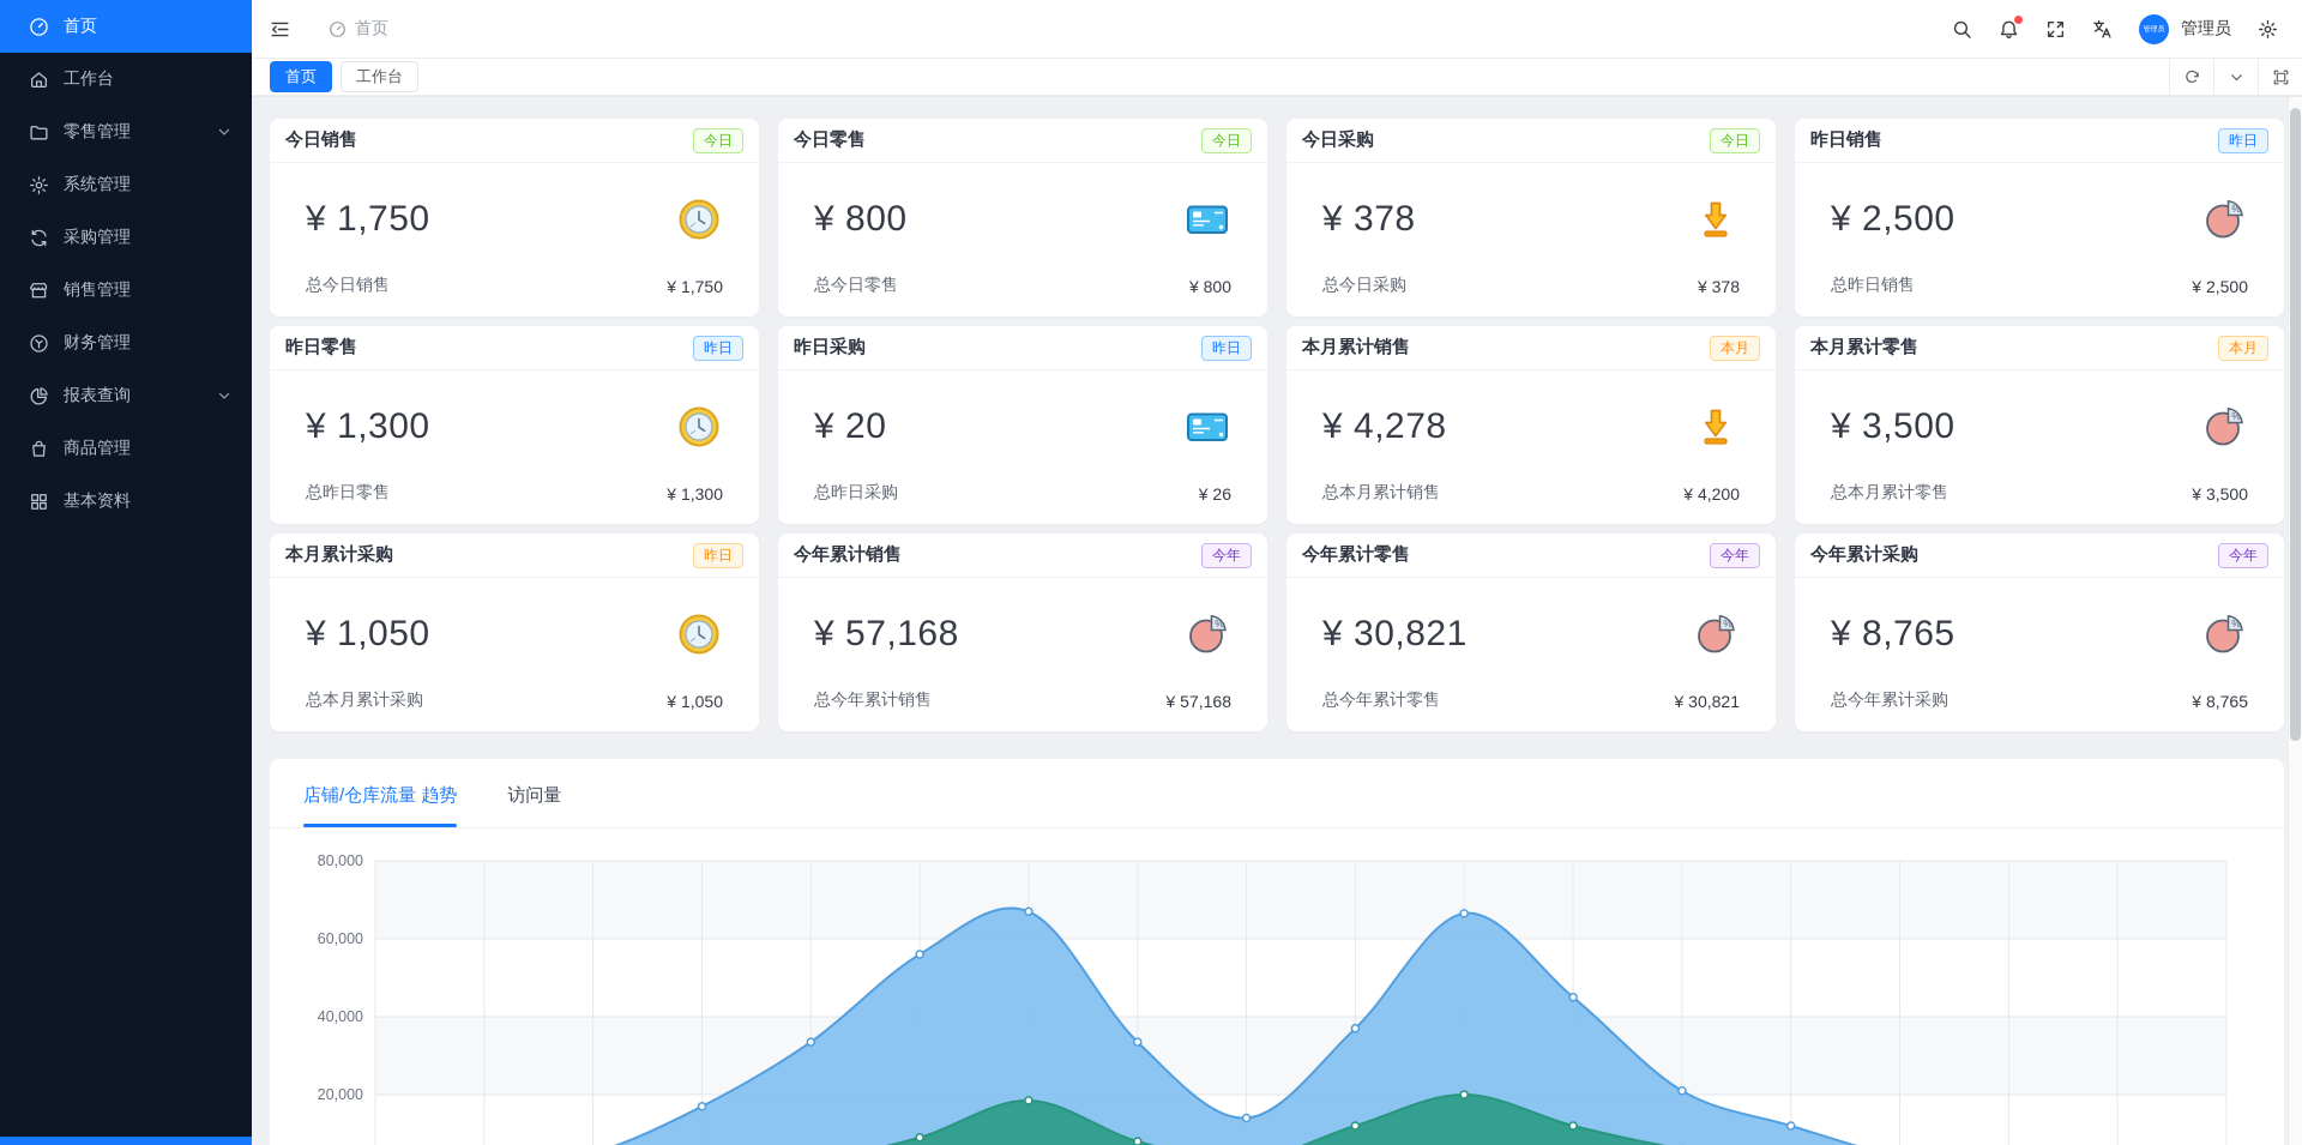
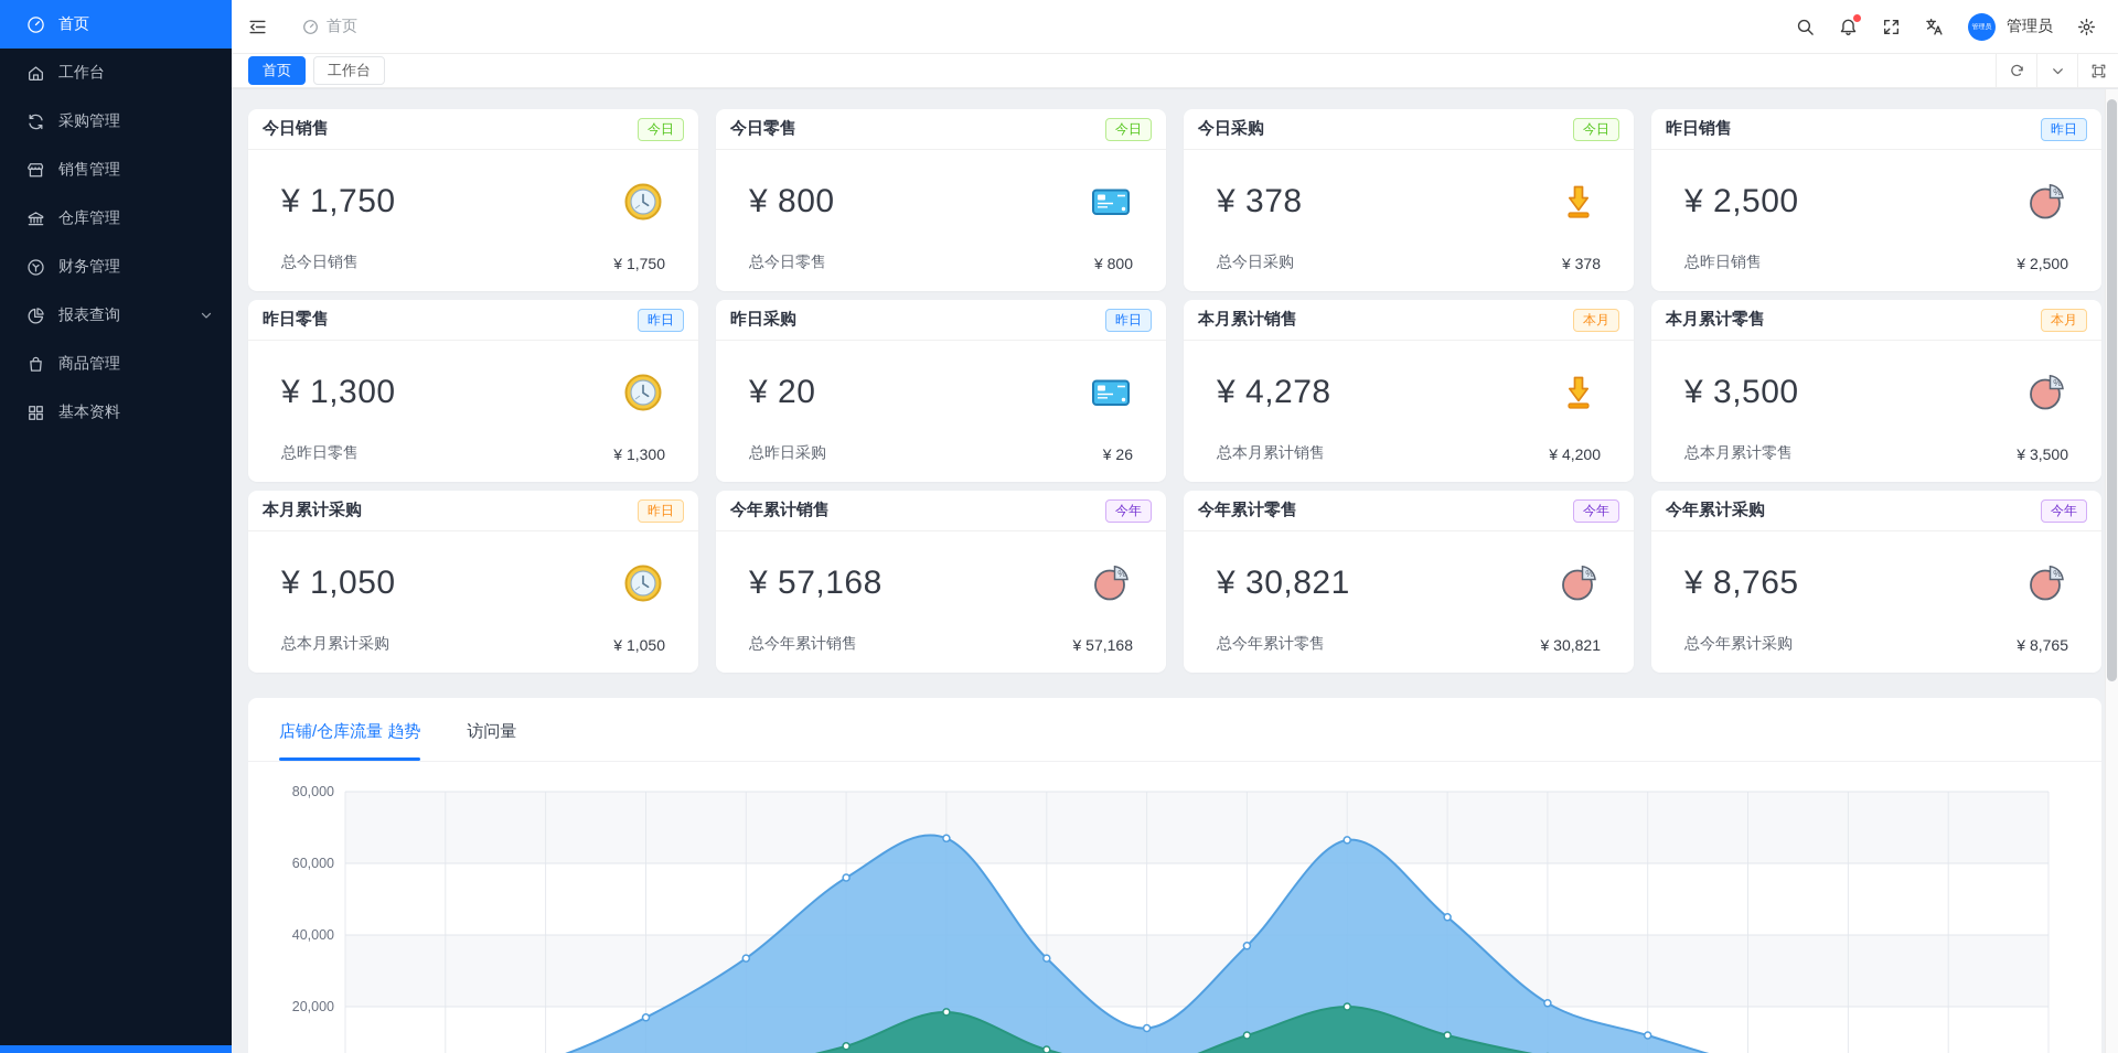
  首页
  工作台
- 零售管理
- 系统管理
  采购管理
  销售管理
+ 仓库管理
  财务管理
  报表查询
  商品管理
  基本资料
  首页
  管理员
  首页
  工作台
  今日销售
  今日
  ¥ 1,750
  总今日销售
  ¥ 1,750
  今日零售
  今日
  ¥ 800
  总今日零售
  ¥ 800
  今日采购
  今日
  ¥ 378
  总今日采购
  ¥ 378
  昨日销售
  昨日
  ¥ 2,500
  %
  总昨日销售
  ¥ 2,500
  昨日零售
  昨日
  ¥ 1,300
  总昨日零售
  ¥ 1,300
  昨日采购
  昨日
  ¥ 20
  总昨日采购
  ¥ 26
  本月累计销售
  本月
  ¥ 4,278
  总本月累计销售
  ¥ 4,200
  本月累计零售
  本月
  ¥ 3,500
  %
  总本月累计零售
  ¥ 3,500
  本月累计采购
  昨日
  ¥ 1,050
  总本月累计采购
  ¥ 1,050
  今年累计销售
  今年
  ¥ 57,168
  %
  总今年累计销售
  ¥ 57,168
  今年累计零售
  今年
  ¥ 30,821
  %
  总今年累计零售
  ¥ 30,821
  今年累计采购
  今年
  ¥ 8,765
  %
  总今年累计采购
  ¥ 8,765
  店铺/仓库流量 趋势
  访问量
  80,000
  60,000
  40,000
  20,000
